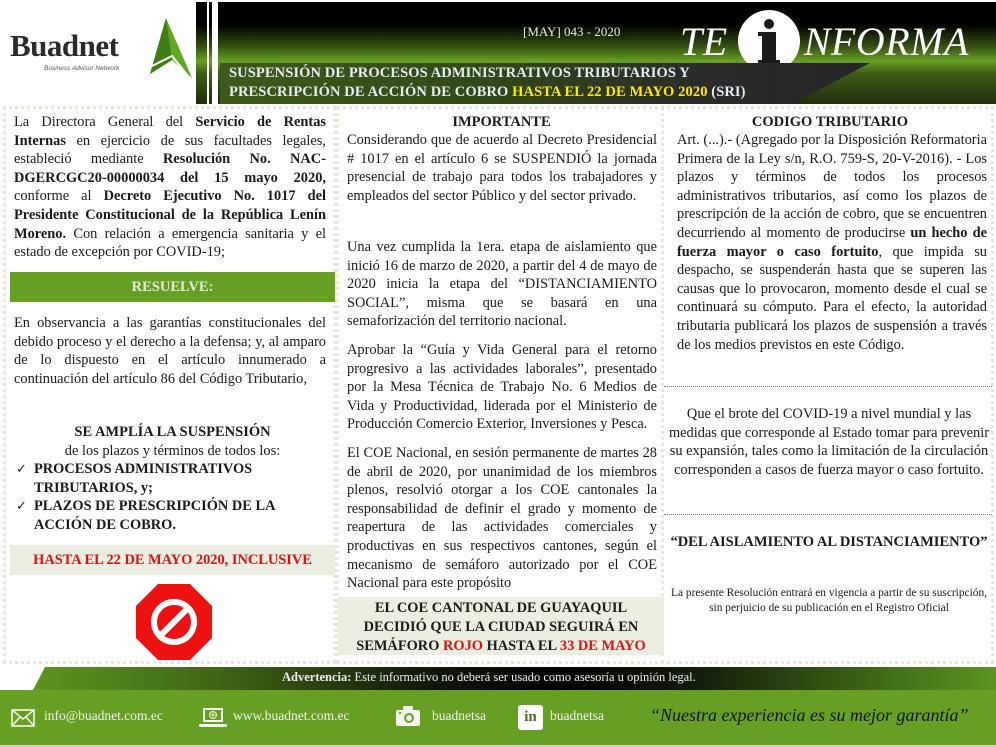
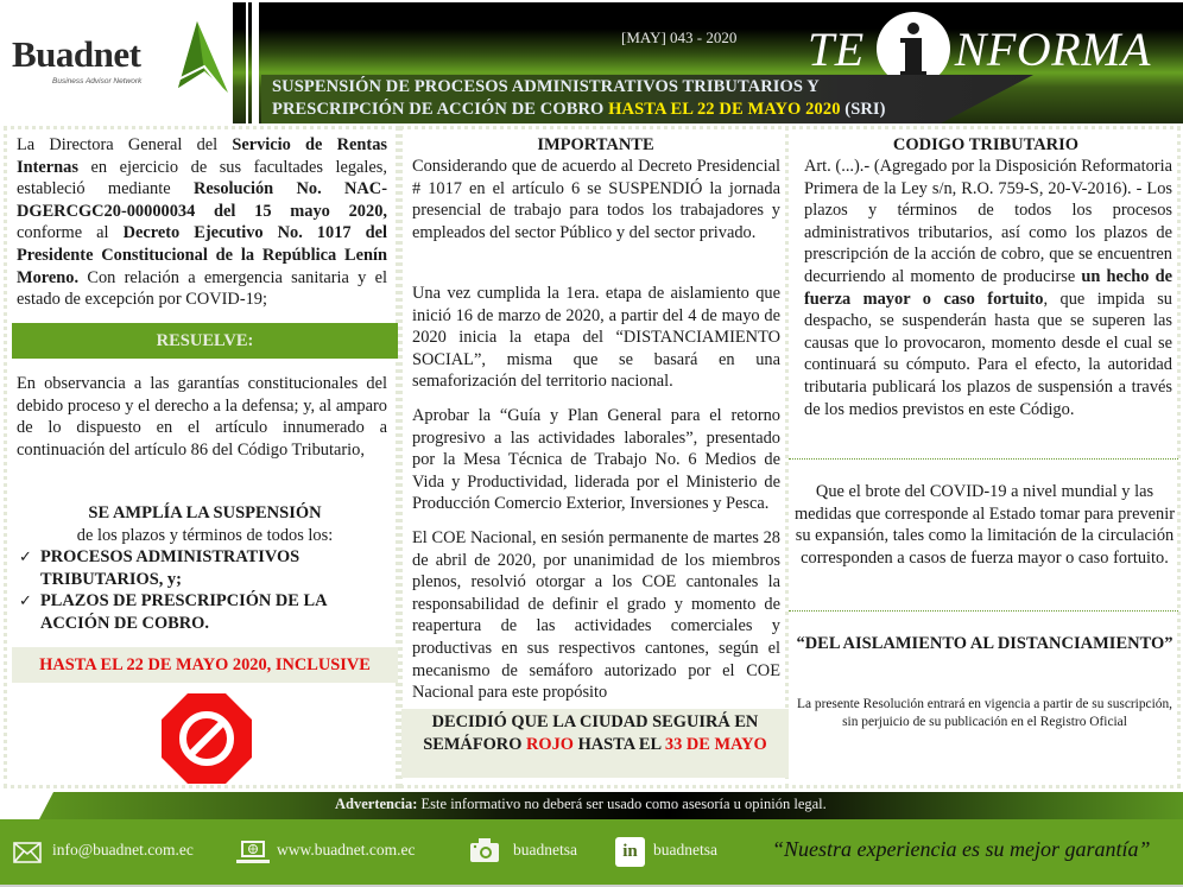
  Buadnet
  [MAY] 043 - 2020
  TE
  NFORMA
  SUSPENSIÓN DE PROCESOS ADMINISTRATIVOS TRIBUTARIOS Y
  PRESCRIPCIÓN DE ACCIÓN DE COBRO HASTA EL 22 DE MAYO 2020 (SRI)
  La Directora General del Servicio de Rentas Internas en ejercicio de sus facultades legales, estableció mediante Resolución No. NAC-DGERCGC20-00000034 del 15 mayo 2020, conforme al Decreto Ejecutivo No. 1017 del Presidente Constitucional de la República Lenín Moreno. Con relación a emergencia sanitaria y el estado de excepción por COVID-19;
  RESUELVE:
  En observancia a las garantías constitucionales del debido proceso y el derecho a la defensa; y, al amparo de lo dispuesto en el artículo innumerado a continuación del artículo 86 del Código Tributario,
  SE AMPLÍA LA SUSPENSIÓN
  de los plazos y términos de todos los:
  ✓
  PROCESOS ADMINISTRATIVOS TRIBUTARIOS, y;
  ✓
  PLAZOS DE PRESCRIPCIÓN DE LA ACCIÓN DE COBRO.
  HASTA EL 22 DE MAYO 2020, INCLUSIVE
  IMPORTANTE
  Considerando que de acuerdo al Decreto Presidencial # 1017 en el artículo 6 se SUSPENDIÓ la jornada presencial de trabajo para todos los trabajadores y empleados del sector Público y del sector privado.
  Una vez cumplida la 1era. etapa de aislamiento que inició 16 de marzo de 2020, a partir del 4 de mayo de 2020 inicia la etapa del “DISTANCIAMIENTO SOCIAL”, misma que se basará en una semaforización del territorio nacional.
- Aprobar la “Guía y Vida General para el retorno progresivo a las actividades laborales”, presentado por la Mesa Técnica de Trabajo No. 6 Medios de Vida y Productividad, liderada por el Ministerio de Producción Comercio Exterior, Inversiones y Pesca.
+ Aprobar la “Guía y Plan General para el retorno progresivo a las actividades laborales”, presentado por la Mesa Técnica de Trabajo No. 6 Medios de Vida y Productividad, liderada por el Ministerio de Producción Comercio Exterior, Inversiones y Pesca.
  El COE Nacional, en sesión permanente de martes 28 de abril de 2020, por unanimidad de los miembros plenos, resolvió otorgar a los COE cantonales la responsabilidad de definir el grado y momento de reapertura de las actividades comerciales y productivas en sus respectivos cantones, según el mecanismo de semáforo autorizado por el COE Nacional para este propósito
- EL COE CANTONAL DE GUAYAQUIL
  DECIDIÓ QUE LA CIUDAD SEGUIRÁ EN
  SEMÁFORO ROJO HASTA EL 33 DE MAYO
  CODIGO TRIBUTARIO
  Art. (...).- (Agregado por la Disposición Reformatoria Primera de la Ley s/n, R.O. 759-S, 20-V-2016). - Los plazos y términos de todos los procesos administrativos tributarios, así como los plazos de prescripción de la acción de cobro, que se encuentren decurriendo al momento de producirse un hecho de fuerza mayor o caso fortuito, que impida su despacho, se suspenderán hasta que se superen las causas que lo provocaron, momento desde el cual se continuará su cómputo. Para el efecto, la autoridad tributaria publicará los plazos de suspensión a través de los medios previstos en este Código.
  Que el brote del COVID-19 a nivel mundial y las medidas que corresponde al Estado tomar para prevenir su expansión, tales como la limitación de la circulación corresponden a casos de fuerza mayor o caso fortuito.
  “DEL AISLAMIENTO AL DISTANCIAMIENTO”
  La presente Resolución entrará en vigencia a partir de su suscripción, sin perjuicio de su publicación en el Registro Oficial
  Advertencia: Este informativo no deberá ser usado como asesoría u opinión legal.
  info@buadnet.com.ec
  www.buadnet.com.ec
  buadnetsa
  in
  buadnetsa
  “Nuestra experiencia es su mejor garantía”
